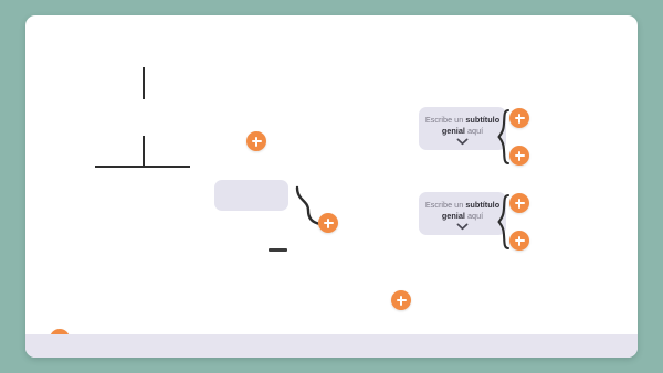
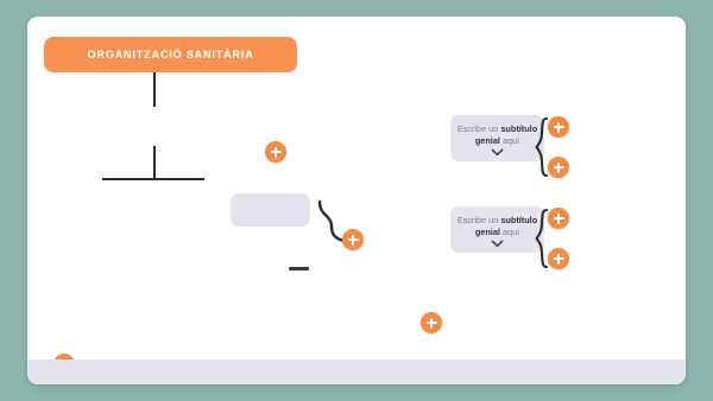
+ ORGANITZACIÓ SANITÀRIA
  Escribe un subtítulo genial aquí
  Escribe un subtítulo genial aquí
